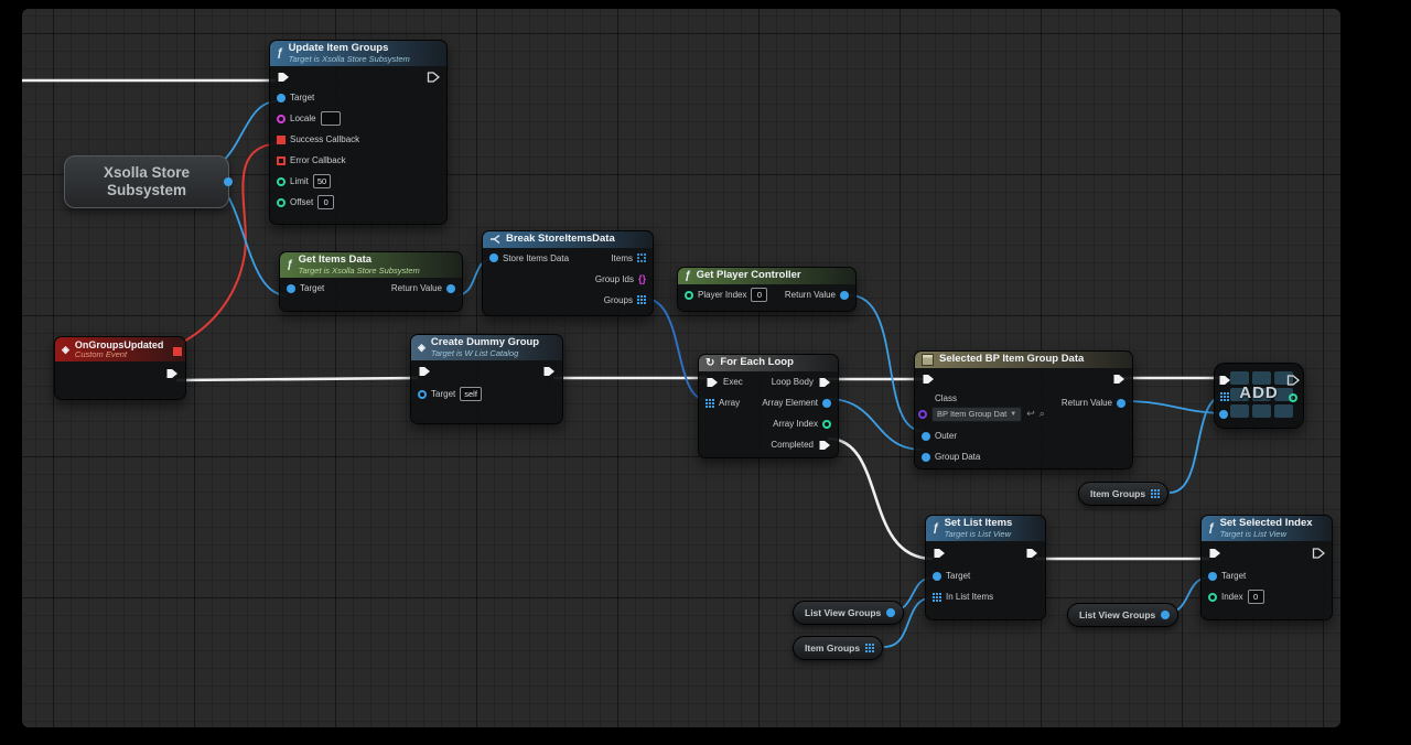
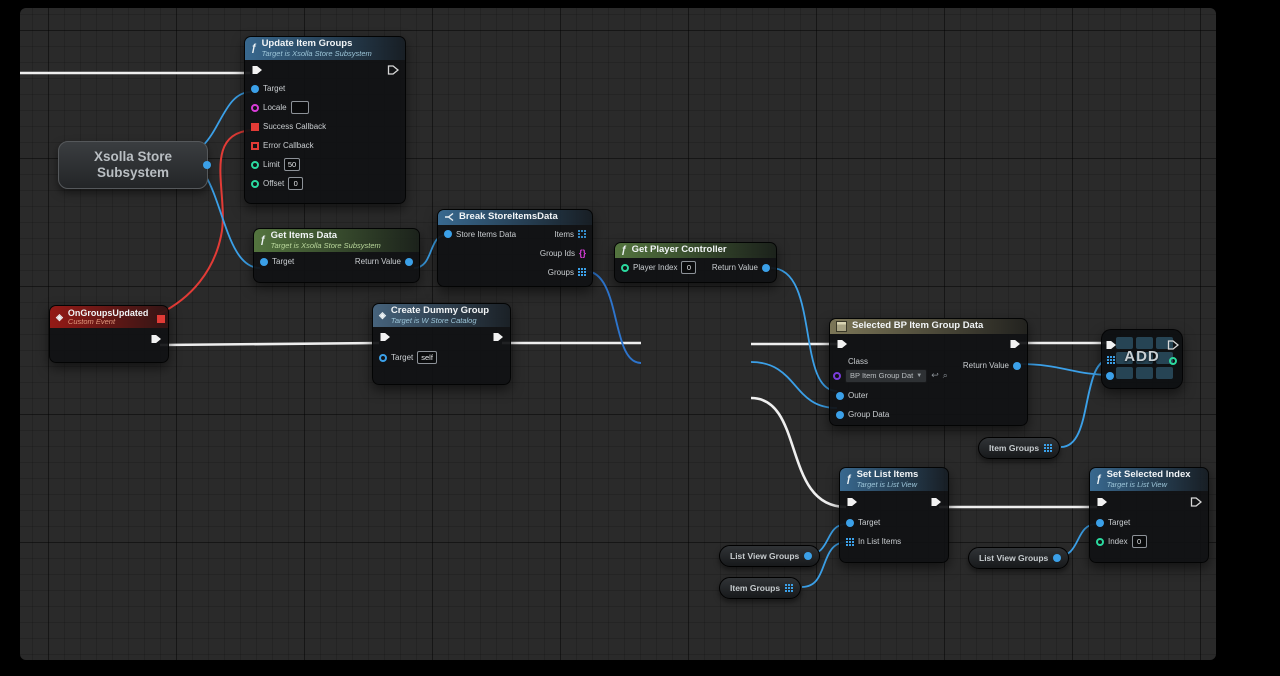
  ƒ
  Update Item Groups
  Target is Xsolla Store Subsystem
  Target
  Locale
  Success Callback
  Error Callback
  Limit
  50
  Offset
  0
  Xsolla Store
  Subsystem
  ƒ
  Get Items Data
  Target is Xsolla Store Subsystem
  Target
  Return Value
  Break StoreItemsData
  Store Items Data
  Items
  Group Ids
  {}
  Groups
  ƒ
  Get Player Controller
  Player Index
  0
  Return Value
  ◈
  OnGroupsUpdated
  Custom Event
  ◈
  Create Dummy Group
- Target is W List Catalog
+ Target is W Store Catalog
  Target
  self
- ↻
- For Each Loop
- Exec
- Loop Body
- Array
- Array Element
- Array Index
- Completed
  Selected BP Item Group Data
  Class
  BP Item Group Dat
  ↩
  ⌕
  Outer
  Group Data
  Return Value
  ADD
  ƒ
  Set List Items
  Target is List View
  Target
  In List Items
  ƒ
  Set Selected Index
  Target is List View
  Target
  Index
  0
  Item Groups
  List View Groups
  Item Groups
  List View Groups
